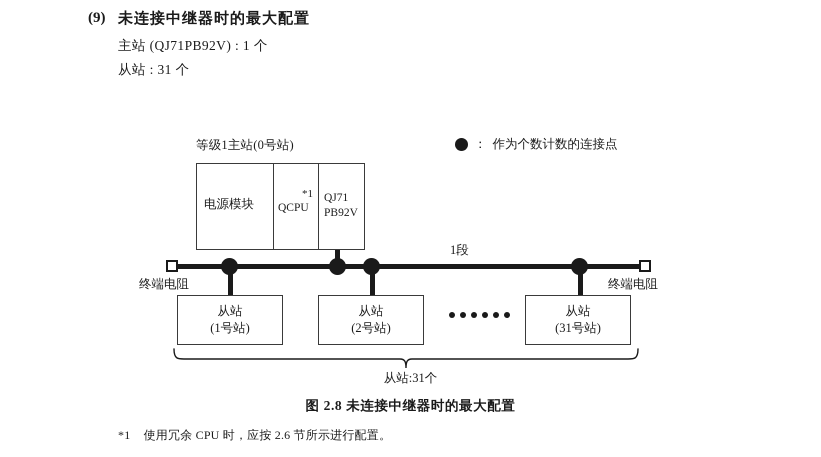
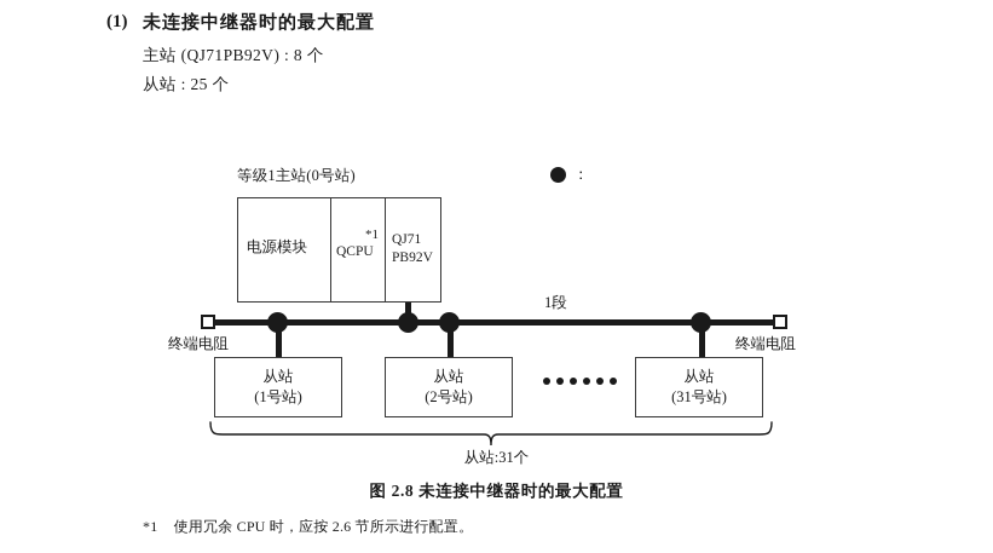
- (9)
+ (1)
  未连接中继器时的最大配置
- 主站 (QJ71PB92V) : 1 个
+ 主站 (QJ71PB92V) : 8 个
- 从站 : 31 个
+ 从站 : 25 个
  ：
- 作为个数计数的连接点
  等级1主站(0号站)
  电源模块
  QCPU
  *1
  QJ71
  PB92V
  1段
  终端电阻
  终端电阻
  从站
  (1号站)
  从站
  (2号站)
  从站
  (31号站)
  从站:31个
  图 2.8 未连接中继器时的最大配置
  *1 使用冗余 CPU 时，应按 2.6 节所示进行配置。
